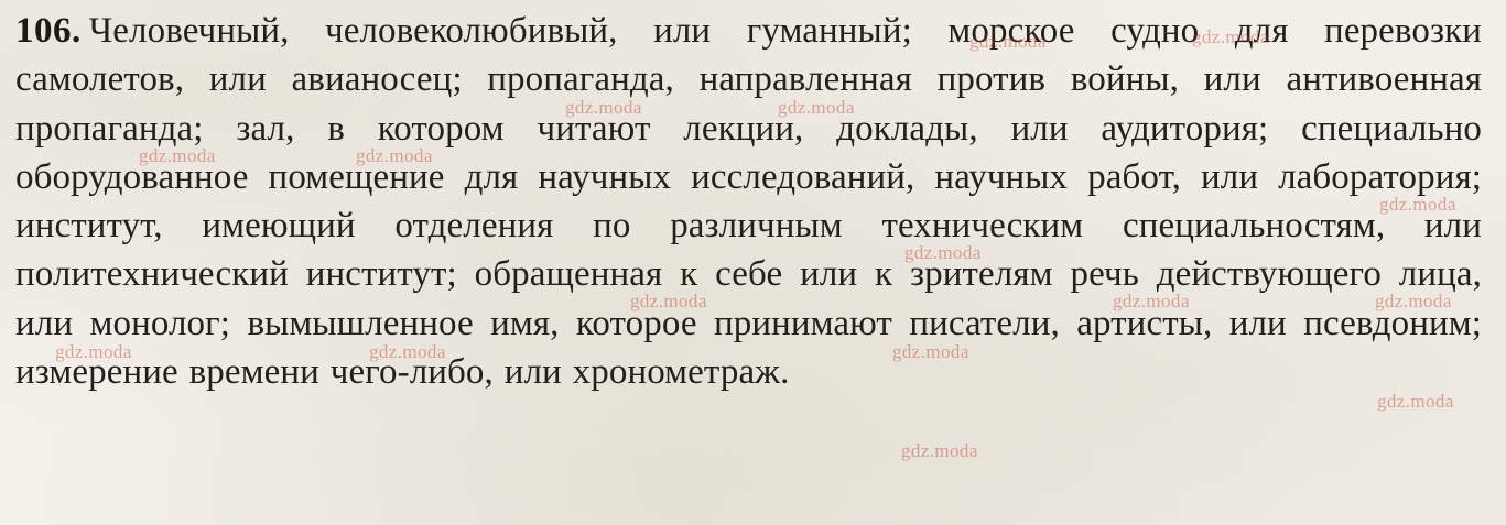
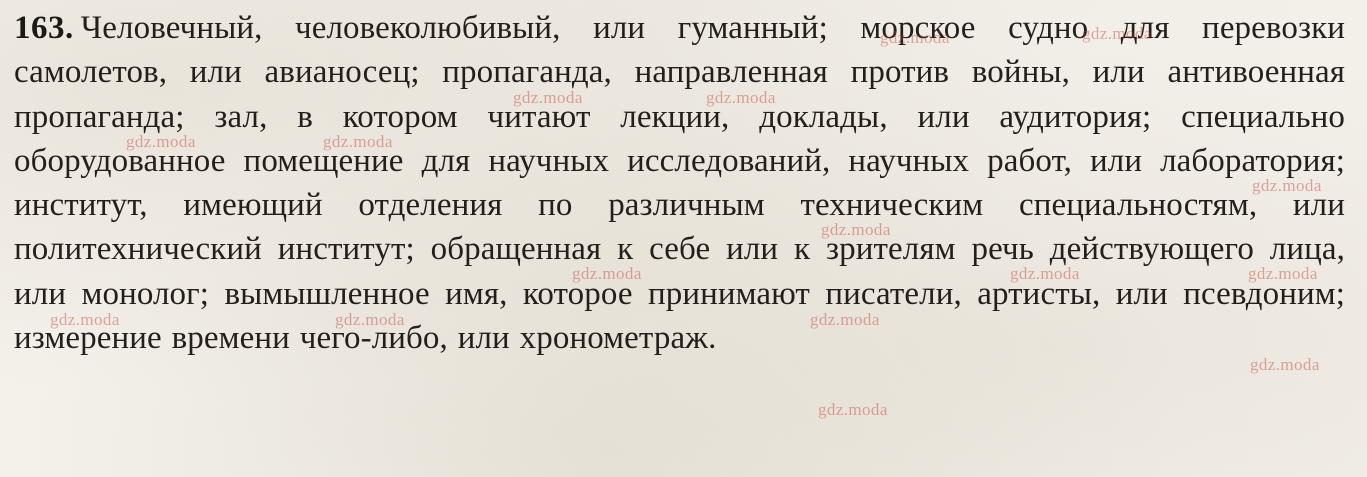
- 106. Человечный, человеколюбивый, или гуманный; морское судно для перевозки самолетов, или авианосец; пропаганда, направленная против войны, или антивоенная пропаганда; зал, в котором читают лекции, доклады, или аудитория; специально оборудованное помещение для научных исследований, научных работ, или лаборатория; институт, имеющий отделения по различным техническим специальностям, или политехнический институт; обращенная к себе или к зрителям речь действующего лица, или монолог; вымышленное имя, которое принимают писатели, артисты, или псевдоним; измерение времени чего-либо, или хронометраж.
+ 163. Человечный, человеколюбивый, или гуманный; морское судно для перевозки самолетов, или авианосец; пропаганда, направленная против войны, или антивоенная пропаганда; зал, в котором читают лекции, доклады, или аудитория; специально оборудованное помещение для научных исследований, научных работ, или лаборатория; институт, имеющий отделения по различным техническим специальностям, или политехнический институт; обращенная к себе или к зрителям речь действующего лица, или монолог; вымышленное имя, которое принимают писатели, артисты, или псевдоним; измерение времени чего-либо, или хронометраж.
  gdz.moda
  gdz.moda
  gdz.moda
  gdz.moda
  gdz.moda
  gdz.moda
  gdz.moda
  gdz.moda
  gdz.moda
  gdz.moda
  gdz.moda
  gdz.moda
  gdz.moda
  gdz.moda
  gdz.moda
  gdz.moda
